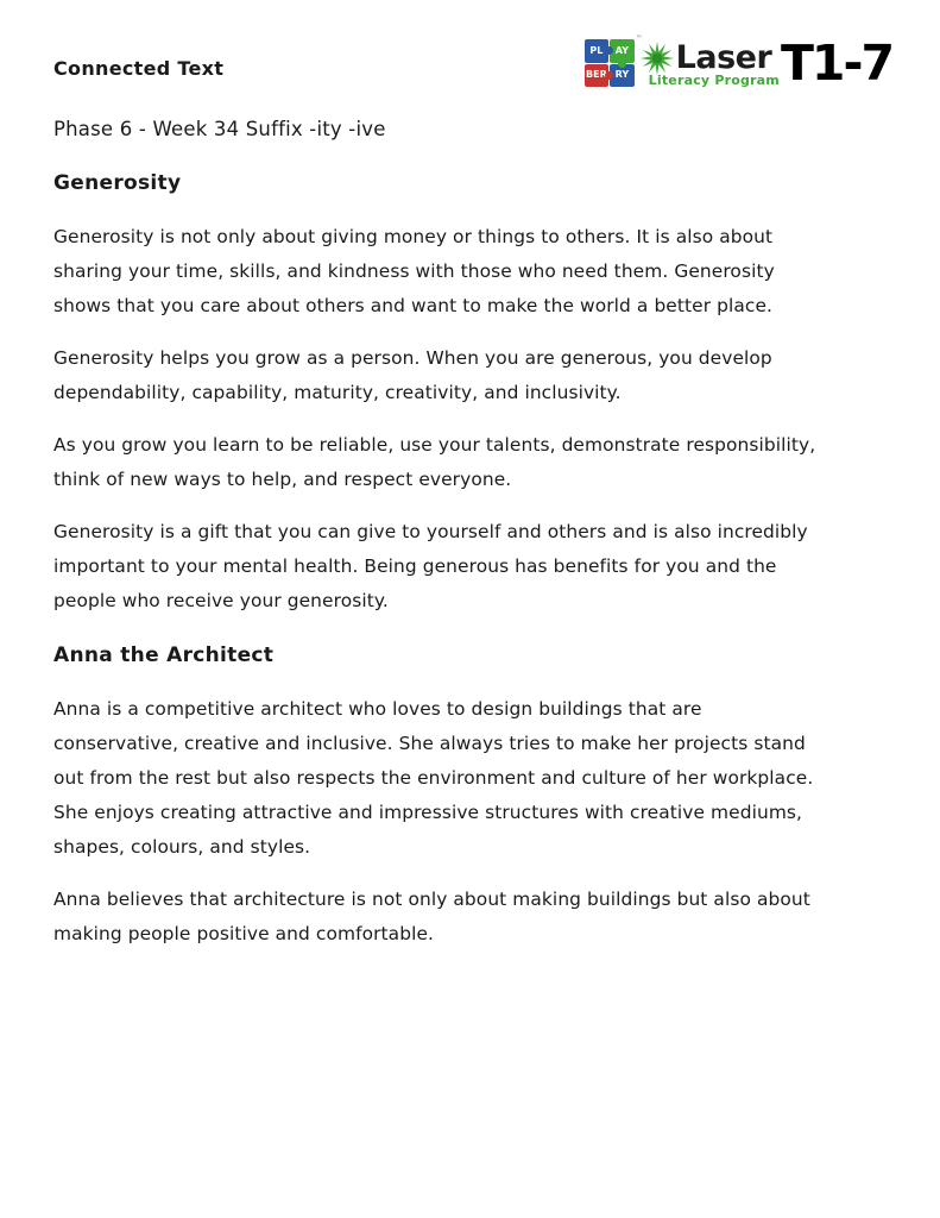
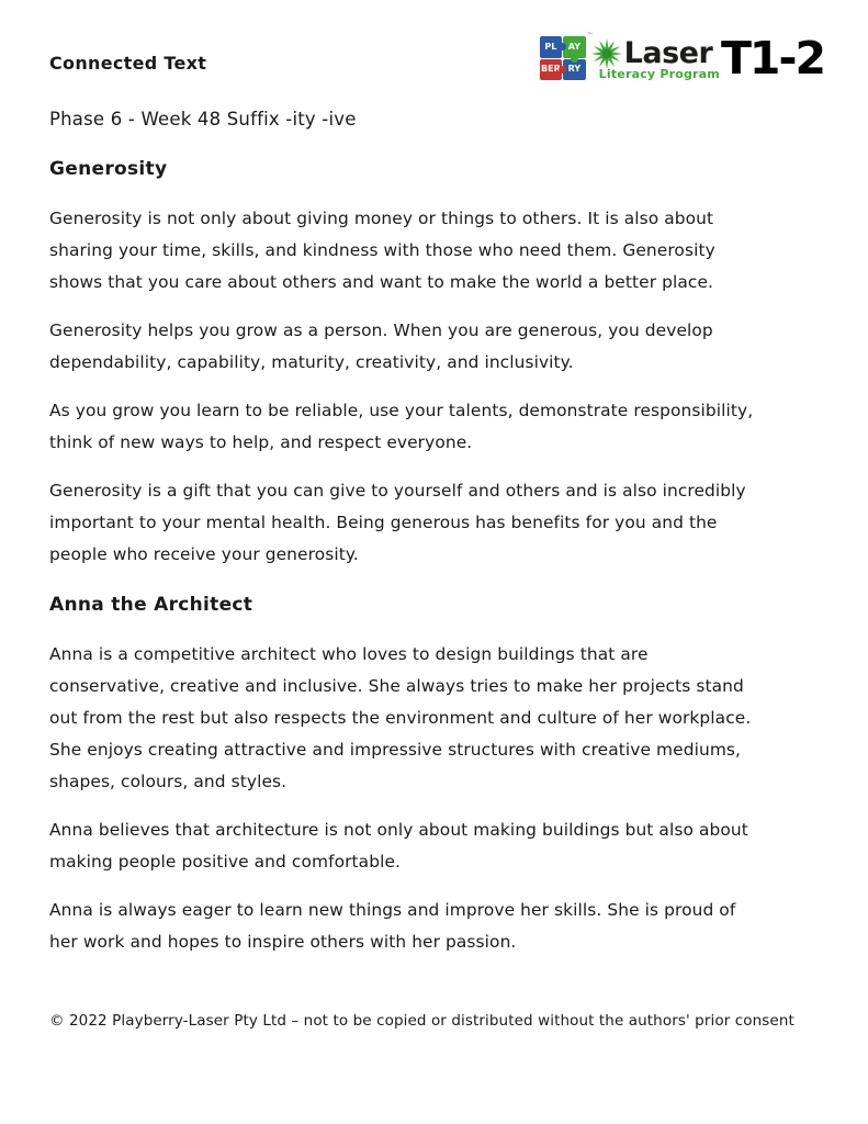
  Connected Text
  PL
  AY
  BER
  RY
  Laser
  Literacy Program
- T1-7
+ T1-2
- Phase 6 - Week 34 Suffix -ity -ive
+ Phase 6 - Week 48 Suffix -ity -ive
  Generosity
  Generosity is not only about giving money or things to others. It is also about
  sharing your time, skills, and kindness with those who need them. Generosity
  shows that you care about others and want to make the world a better place.
  Generosity helps you grow as a person. When you are generous, you develop
  dependability, capability, maturity, creativity, and inclusivity.
  As you grow you learn to be reliable, use your talents, demonstrate responsibility,
  think of new ways to help, and respect everyone.
  Generosity is a gift that you can give to yourself and others and is also incredibly
  important to your mental health. Being generous has benefits for you and the
  people who receive your generosity.
  Anna the Architect
  Anna is a competitive architect who loves to design buildings that are
  conservative, creative and inclusive. She always tries to make her projects stand
  out from the rest but also respects the environment and culture of her workplace.
  She enjoys creating attractive and impressive structures with creative mediums,
  shapes, colours, and styles.
  Anna believes that architecture is not only about making buildings but also about
  making people positive and comfortable.
+ Anna is always eager to learn new things and improve her skills. She is proud of
+ her work and hopes to inspire others with her passion.
+ © 2022 Playberry-Laser Pty Ltd – not to be copied or distributed without the authors' prior consent
